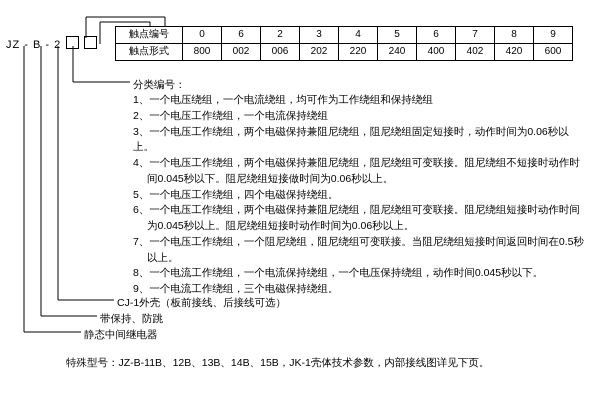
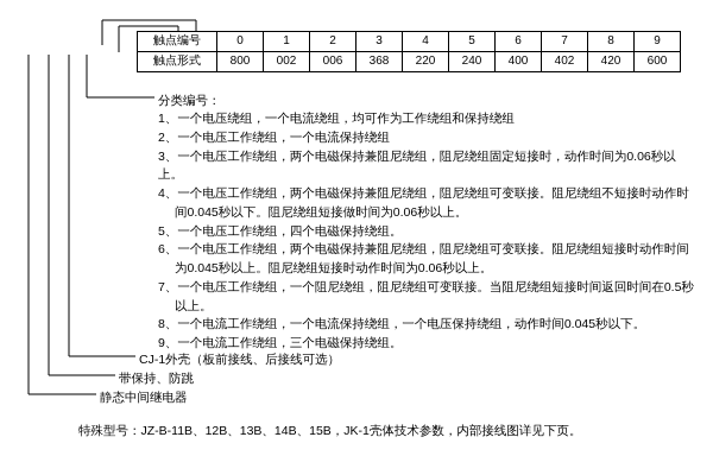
- JZ - B - 2
- 触点编号	0	6	2	3	4	5	6	7	8	9
+ 触点编号	0	1	2	3	4	5	6	7	8	9
- 触点形式	800	002	006	202	220	240	400	402	420	600
+ 触点形式	800	002	006	368	220	240	400	402	420	600
  分类编号：
  1、一个电压绕组，一个电流绕组，均可作为工作绕组和保持绕组
  2、一个电压工作绕组，一个电流保持绕组
  3、一个电压工作绕组，两个电磁保持兼阻尼绕组，阻尼绕组固定短接时，动作时间为0.06秒以上。
  4、一个电压工作绕组，两个电磁保持兼阻尼绕组，阻尼绕组可变联接。阻尼绕组不短接时动作时间0.045秒以下。阻尼绕组短接做时间为0.06秒以上。
  5、一个电压工作绕组，四个电磁保持绕组。
  6、一个电压工作绕组，两个电磁保持兼阻尼绕组，阻尼绕组可变联接。阻尼绕组短接时动作时间为0.045秒以上。阻尼绕组短接时动作时间为0.06秒以上。
  7、一个电压工作绕组，一个阻尼绕组，阻尼绕组可变联接。当阻尼绕组短接时间返回时间在0.5秒以上。
  8、一个电流工作绕组，一个电流保持绕组，一个电压保持绕组，动作时间0.045秒以下。
  9、一个电流工作绕组，三个电磁保持绕组。
  CJ-1外壳（板前接线、后接线可选）
  带保持、防跳
  静态中间继电器
  特殊型号：JZ-B-11B、12B、13B、14B、15B，JK-1壳体技术参数，内部接线图详见下页。
